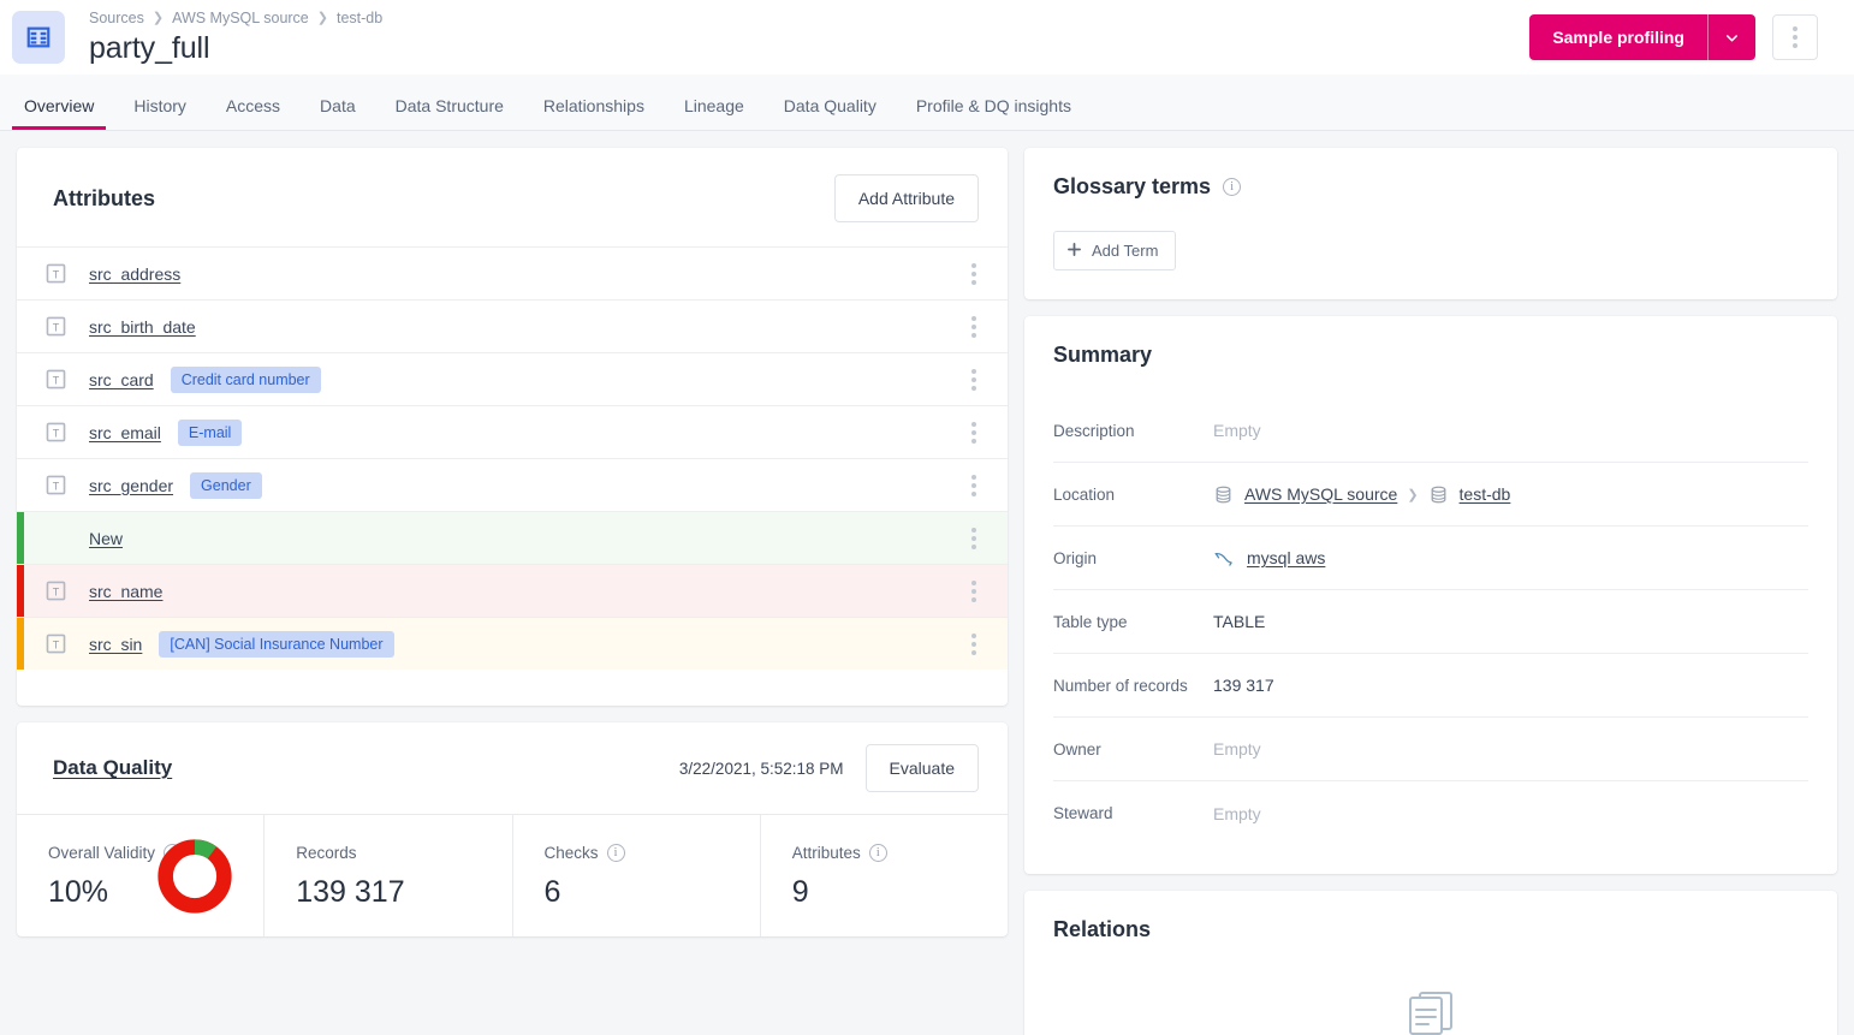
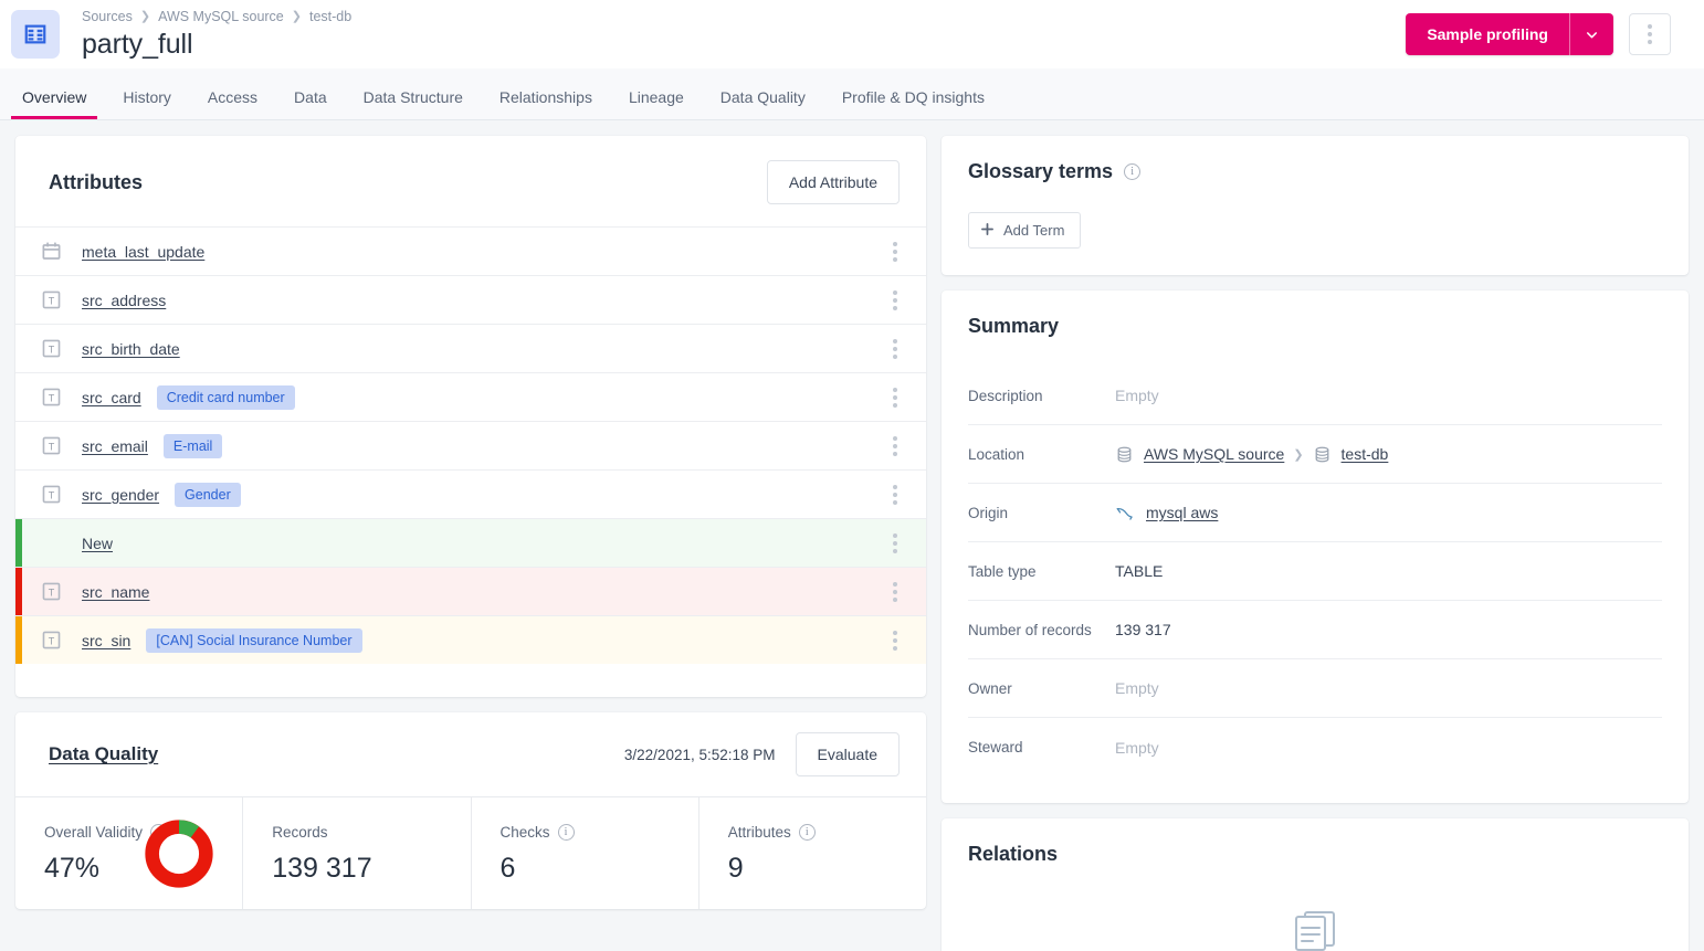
  Sources
  ❯
  AWS MySQL source
  ❯
  test-db
  party_full
  Sample profiling
  Overview
  History
  Access
  Data
  Data Structure
  Relationships
  Lineage
  Data Quality
  Profile & DQ insights
  Attributes
  Add Attribute
+ meta_last_update
  T
  src_address
  T
  src_birth_date
  T
  src_card
  Credit card number
  T
  src_email
  E-mail
  T
  src_gender
  Gender
  New
  T
  src_name
  T
  src_sin
  [CAN] Social Insurance Number
  Data Quality
  3/22/2021, 5:52:18 PM
  Evaluate
  Overall Validity
- 10%
+ 47%
  Records
  139 317
  Checks
  i
  6
  Attributes
  i
  9
  Glossary terms
  i
  Add Term
  Summary
  Description
  Empty
  Location
  AWS MySQL source
  ❯
  test-db
  Origin
  mysql aws
  Table type
  TABLE
  Number of records
  139 317
  Owner
  Empty
  Steward
  Empty
  Relations
